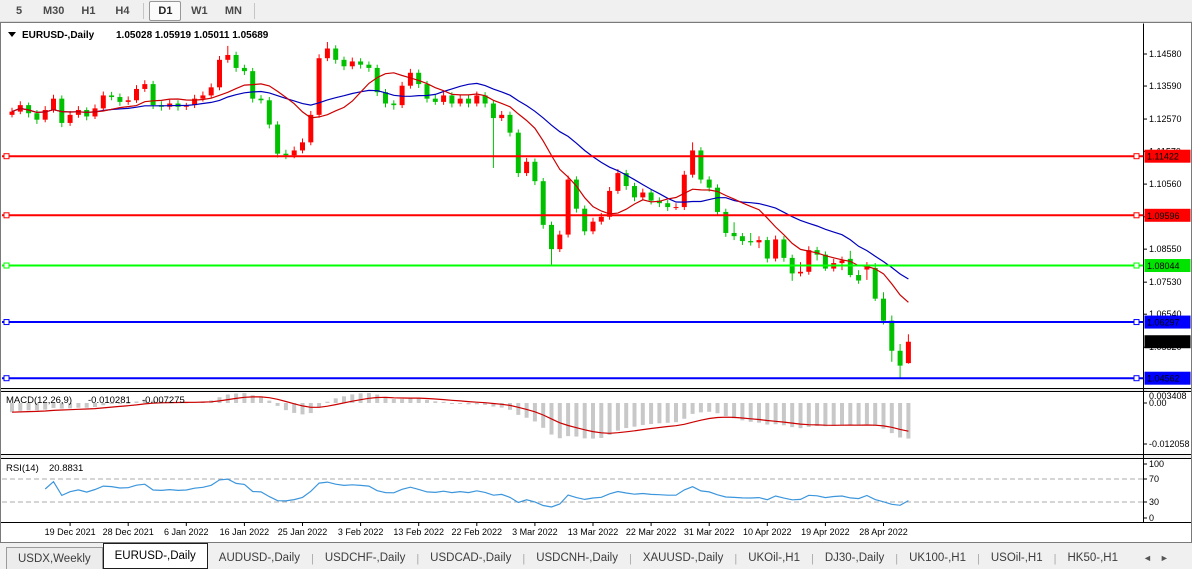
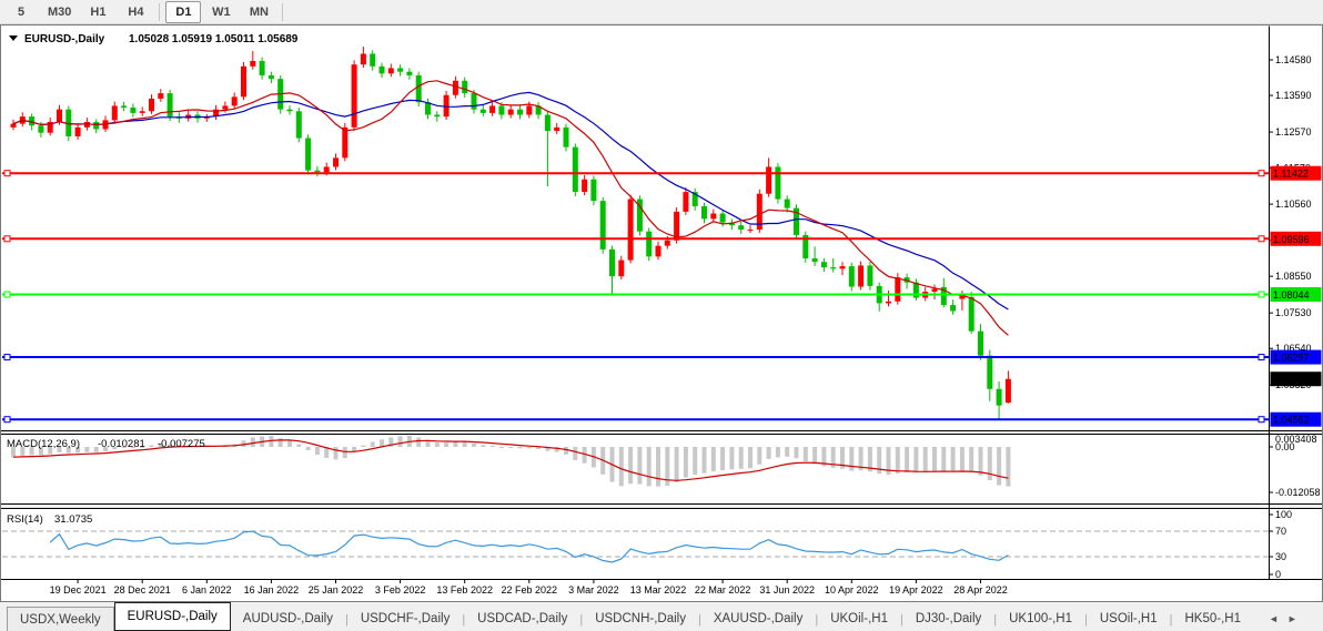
  5
  M30
  H1
  H4
  D1
  W1
  MN
  1.14580
  1.13590
  1.12570
  1.10560
  1.08550
  1.07530
  1.06540
  0.003408
  0.00
  -0.012058
  100
  70
  30
  0
  19 Dec 2021
  28 Dec 2021
  6 Jan 2022
  16 Jan 2022
  25 Jan 2022
  3 Feb 2022
  13 Feb 2022
  22 Feb 2022
  3 Mar 2022
  13 Mar 2022
  22 Mar 2022
- 31 Mar 2022
+ 31 Jun 2022
  10 Apr 2022
  19 Apr 2022
  28 Apr 2022
  1.11422
  1.09596
  1.08044
  1.06297
  1.04562
  EURUSD-,Daily
  1.05028 1.05919 1.05011 1.05689
  MACD(12,26,9)
  -0.010281
  -0.007275
  RSI(14)
- 20.8831
+ 31.0735
  USDX,Weekly
  EURUSD-,Daily
  AUDUSD-,Daily
  |
  USDCHF-,Daily
  |
  USDCAD-,Daily
  |
  USDCNH-,Daily
  |
  XAUUSD-,Daily
  |
  UKOil-,H1
  |
  DJ30-,Daily
  |
  UK100-,H1
  |
  USOil-,H1
  |
  HK50-,H1
  ◄
  ►
